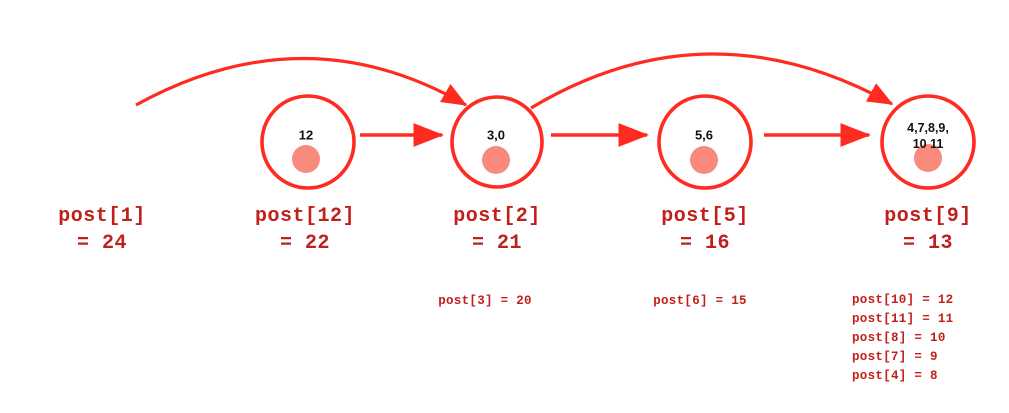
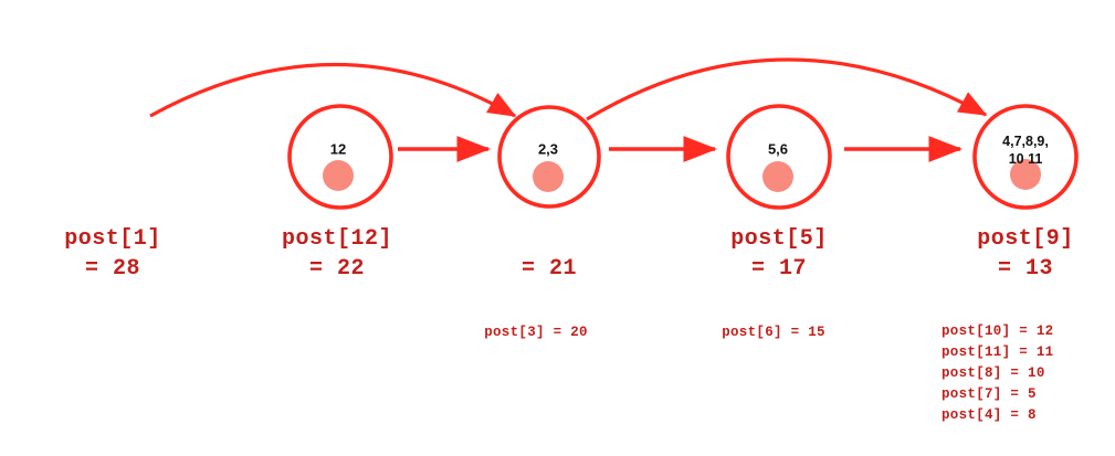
  12
- 3,0
+ 2,3
  5,6
  4,7,8,9,
  10 11
  post[1]
- = 24
+ = 28
  post[12]
  = 22
- post[2]
  = 21
  post[5]
- = 16
+ = 17
  post[9]
  = 13
  post[3] = 20
  post[6] = 15
  post[10] = 12
  post[11] = 11
  post[8] = 10
- post[7] = 9
+ post[7] = 5
  post[4] = 8
